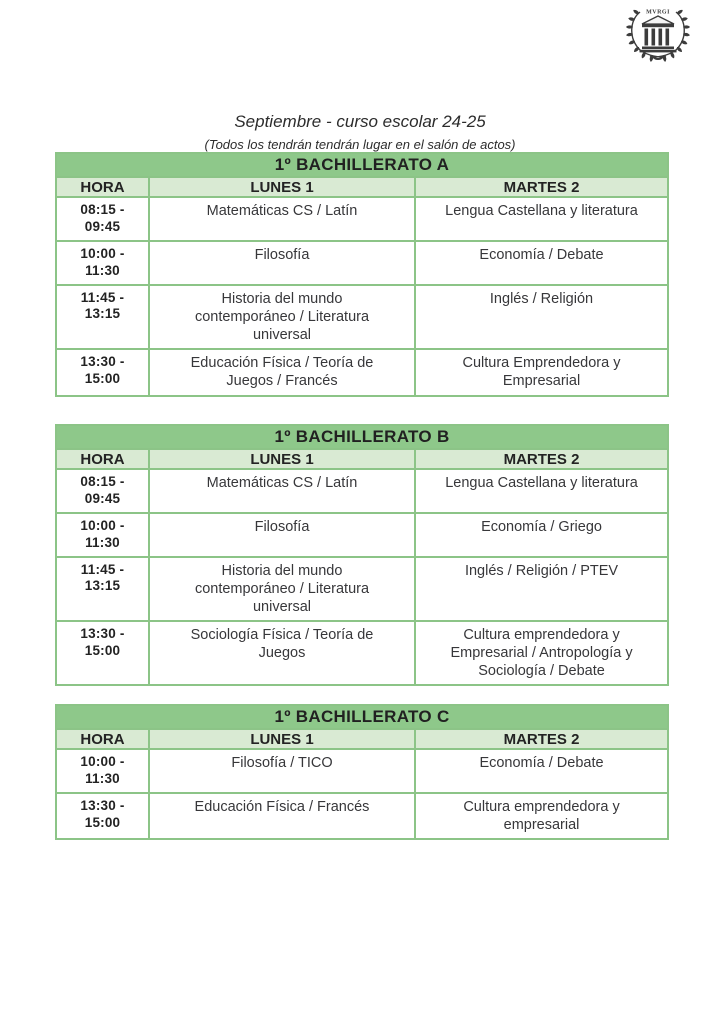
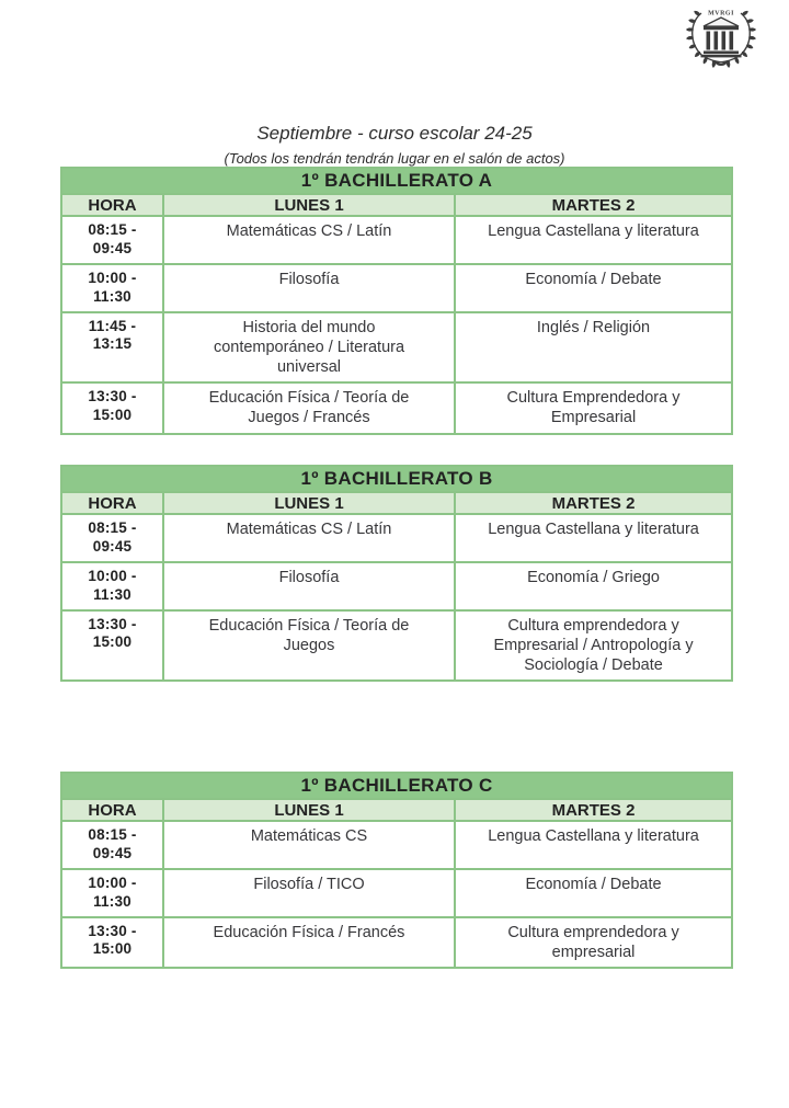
  Septiembre - curso escolar 24-25
  (Todos los tendrán tendrán lugar en el salón de actos)
  1º BACHILLERATO A
  HORA	LUNES 1	MARTES 2
  08:15 - 09:45	Matemáticas CS / Latín	Lengua Castellana y literatura
  10:00 - 11:30	Filosofía	Economía / Debate
  11:45 - 13:15	Historia del mundo contemporáneo / Literatura universal	Inglés / Religión
  13:30 - 15:00	Educación Física / Teoría de Juegos / Francés	Cultura Emprendedora y Empresarial
  1º BACHILLERATO B
  HORA	LUNES 1	MARTES 2
  08:15 - 09:45	Matemáticas CS / Latín	Lengua Castellana y literatura
  10:00 - 11:30	Filosofía	Economía / Griego
- 11:45 - 13:15	Historia del mundo contemporáneo / Literatura universal	Inglés / Religión / PTEV
- 13:30 - 15:00	Sociología Física / Teoría de Juegos	Cultura emprendedora y Empresarial / Antropología y Sociología / Debate
+ 13:30 - 15:00	Educación Física / Teoría de Juegos	Cultura emprendedora y Empresarial / Antropología y Sociología / Debate
  1º BACHILLERATO C
  HORA	LUNES 1	MARTES 2
+ 08:15 - 09:45	Matemáticas CS	Lengua Castellana y literatura
  10:00 - 11:30	Filosofía / TICO	Economía / Debate
  13:30 - 15:00	Educación Física / Francés	Cultura emprendedora y empresarial
